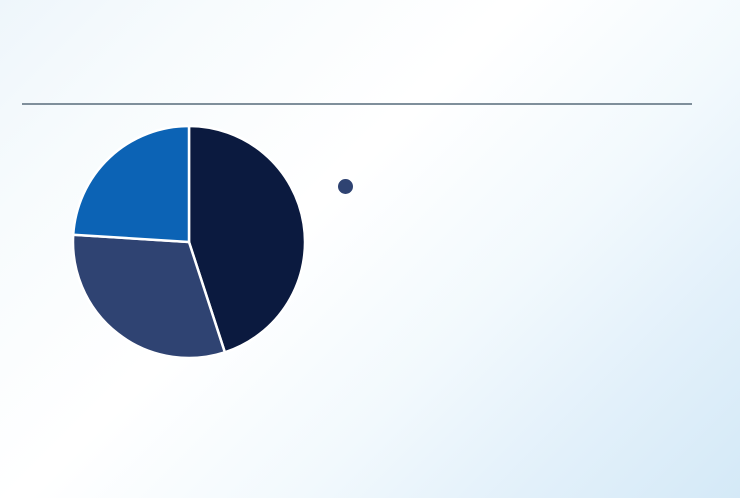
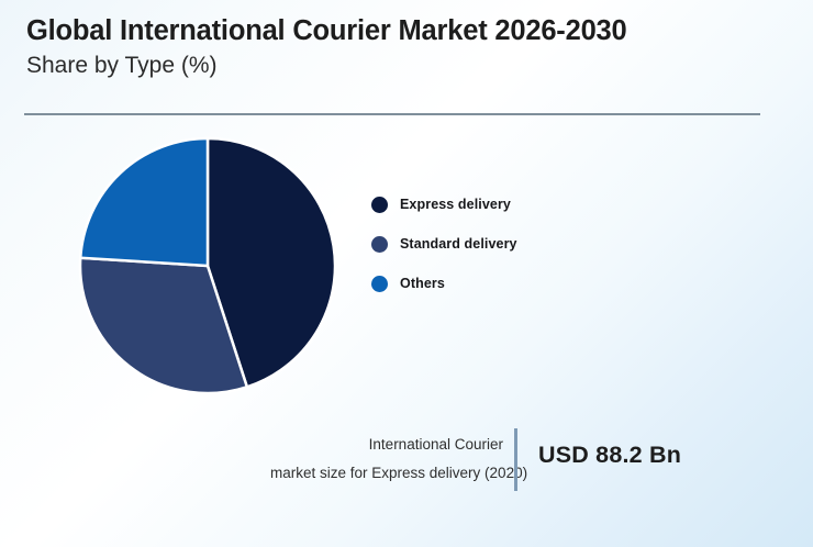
+ Global International Courier Market 2026-2030
+ Share by Type (%)
+ Express delivery
+ Standard delivery
+ Others
+ International Courier
+ market size for Express delivery (2020)
+ USD 88.2 Bn
